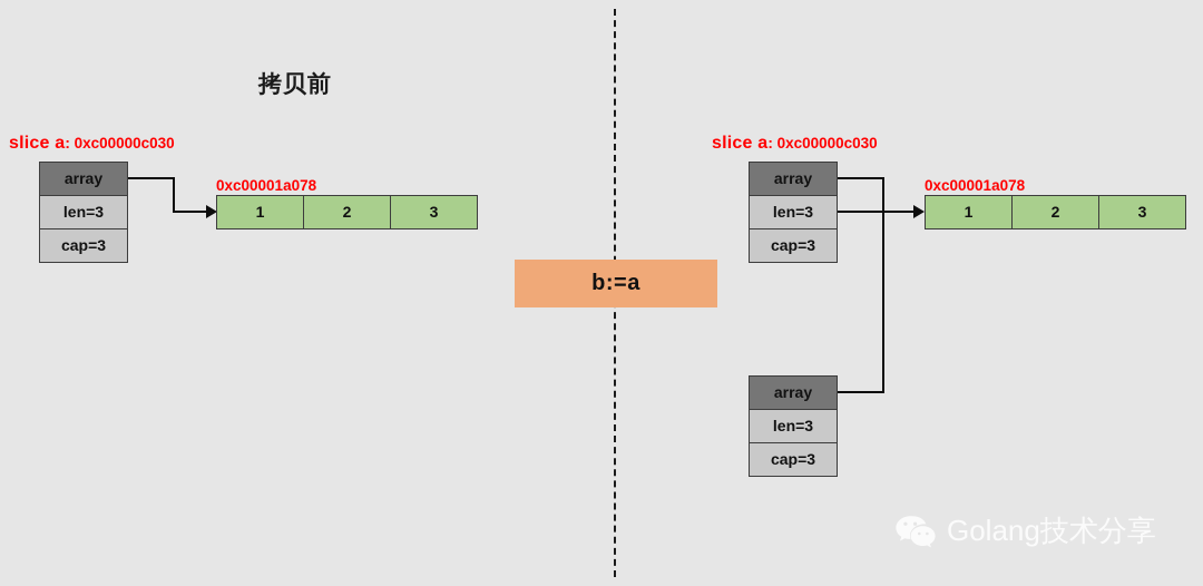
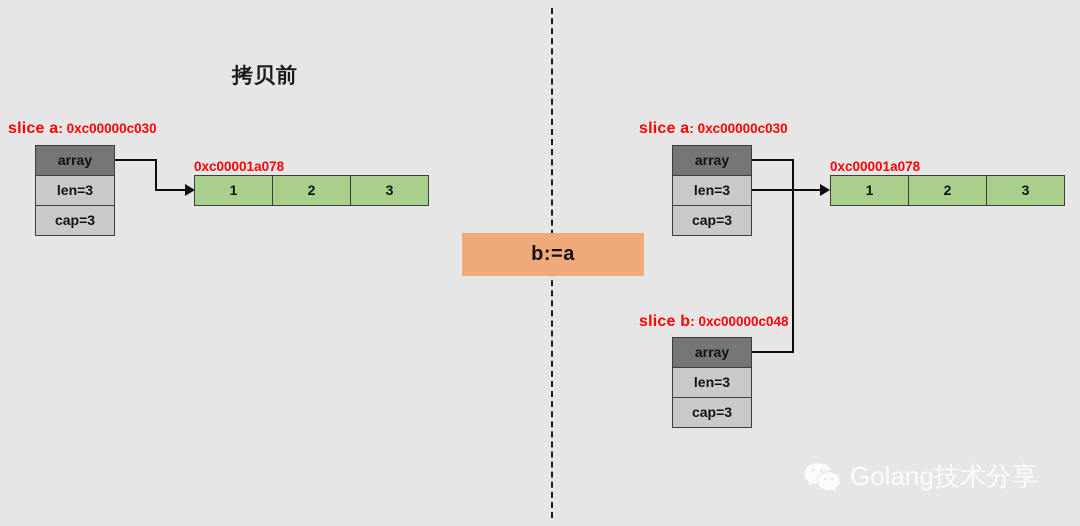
  拷贝前
  slice a: 0xc00000c030
  array
  len=3
  cap=3
  0xc00001a078
  1
  2
  3
  b:=a
  slice a: 0xc00000c030
  array
  len=3
  cap=3
+ slice b: 0xc00000c048
  array
  len=3
  cap=3
  0xc00001a078
  1
  2
  3
